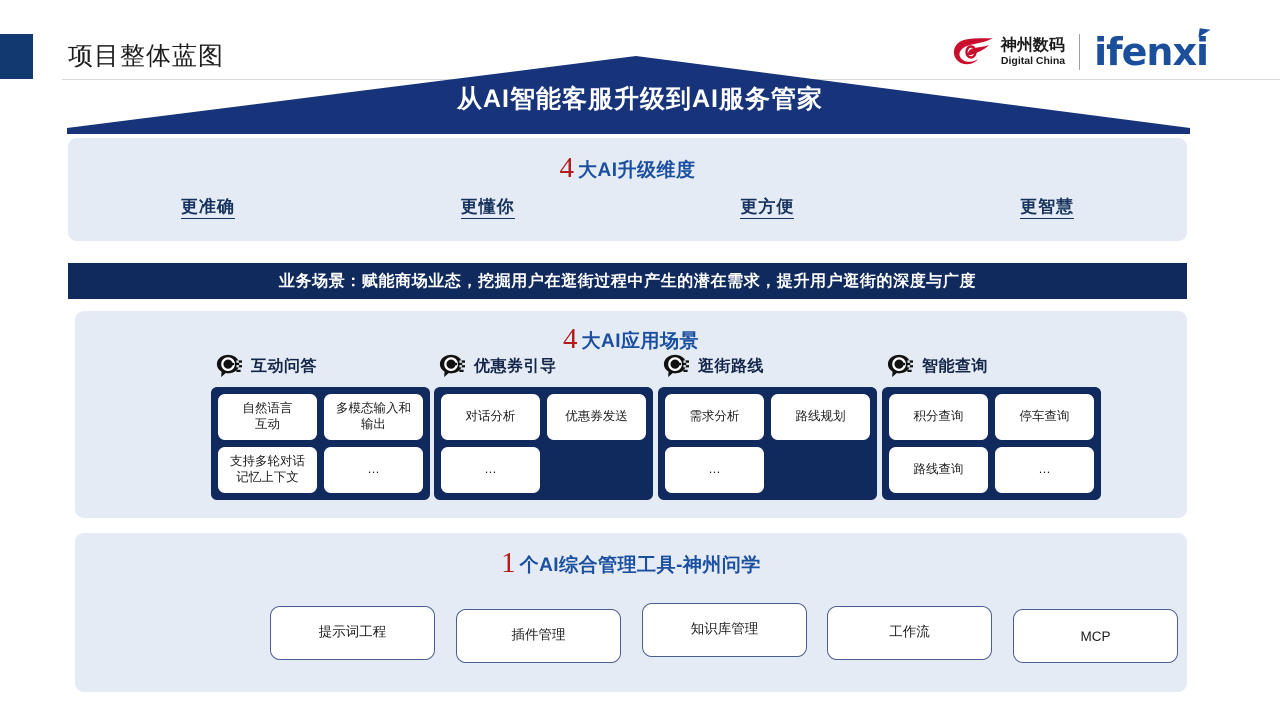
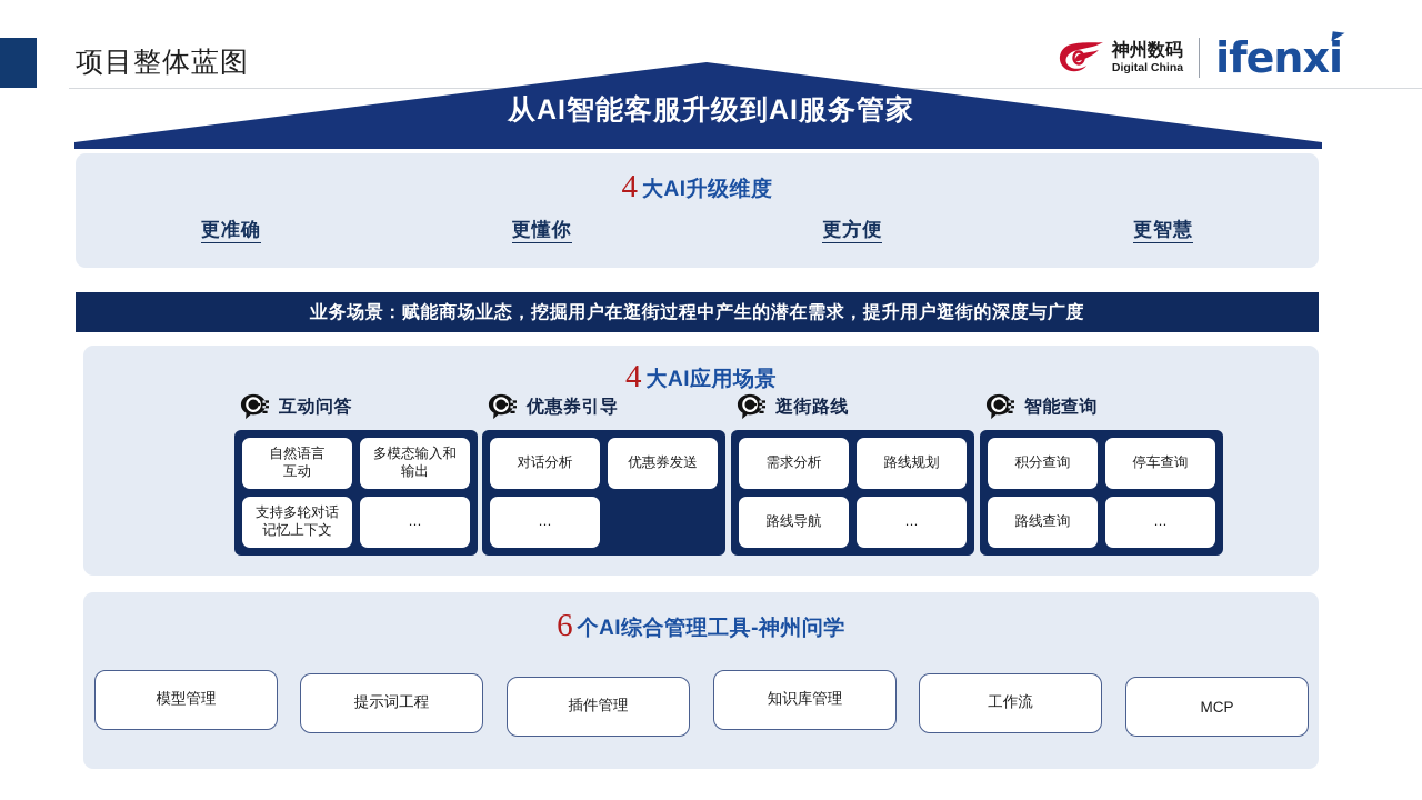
  项目整体蓝图
  神州数码
  Digital China
  ifenxi
  从AI智能客服升级到AI服务管家
  4 大AI升级维度
  更准确
  更懂你
  更方便
  更智慧
  业务场景：赋能商场业态，挖掘用户在逛街过程中产生的潜在需求，提升用户逛街的深度与广度
  4 大AI应用场景
  互动问答
  自然语言
  互动
  多模态输入和
  输出
  支持多轮对话
  记忆上下文
  …
  优惠券引导
  对话分析
  优惠券发送
  …
  逛街路线
  需求分析
  路线规划
+ 路线导航
  …
  智能查询
  积分查询
  停车查询
  路线查询
  …
- 1 个AI综合管理工具-神州问学
+ 6 个AI综合管理工具-神州问学
+ 模型管理
  提示词工程
  插件管理
  知识库管理
  工作流
  MCP
